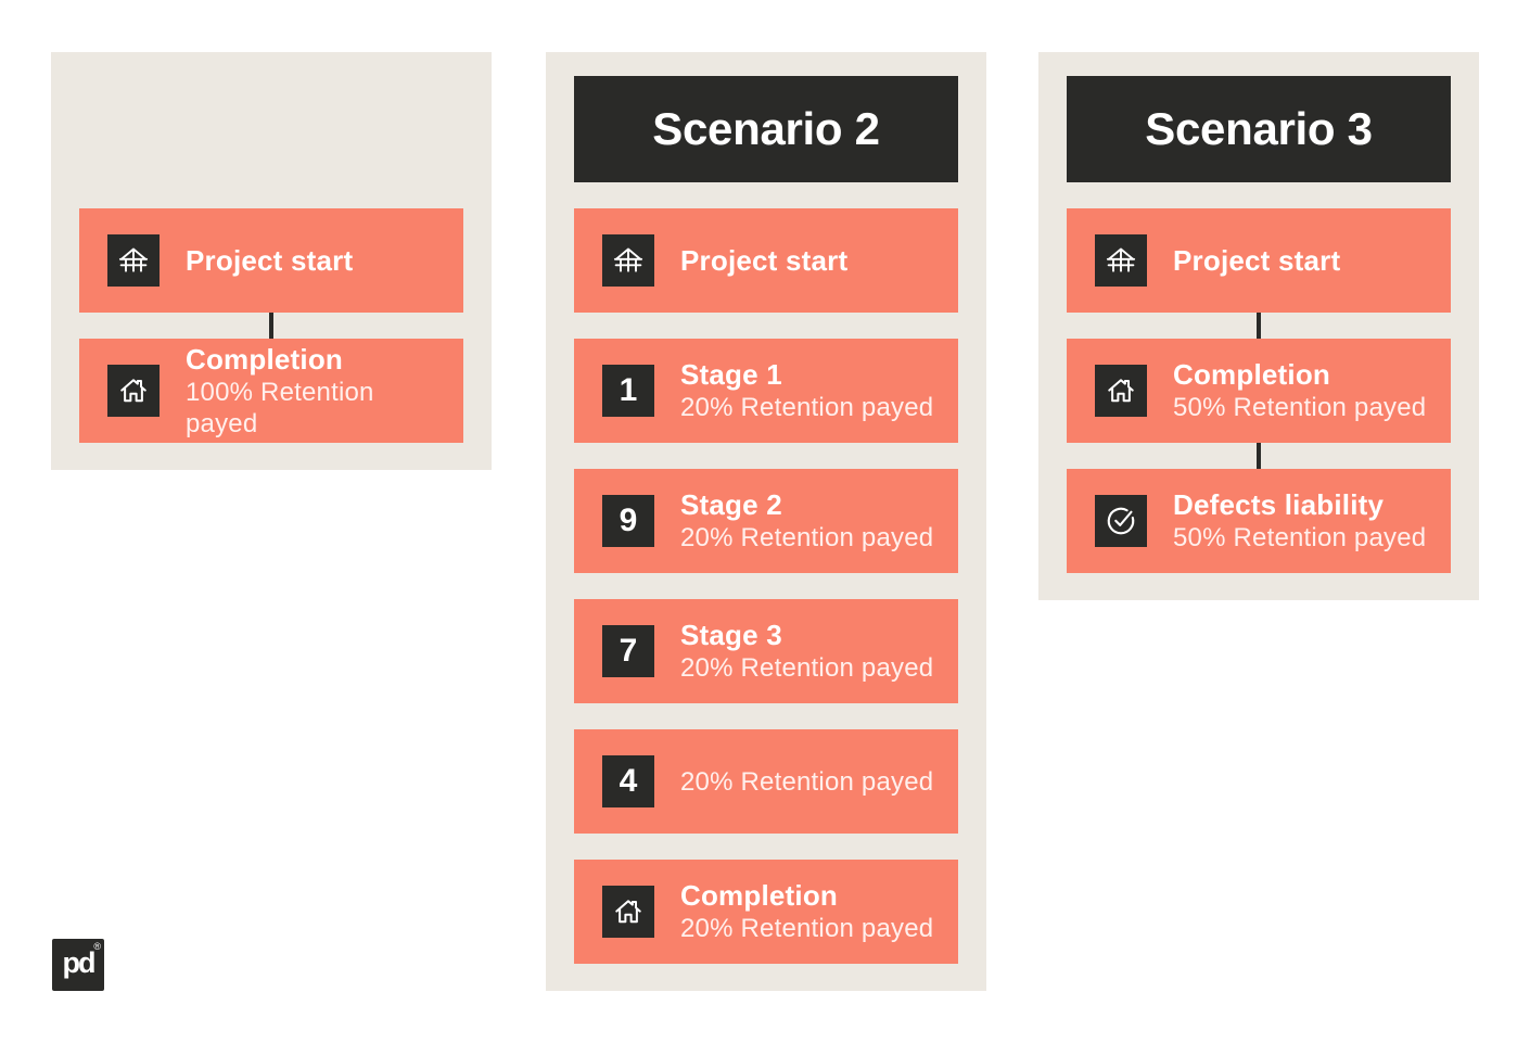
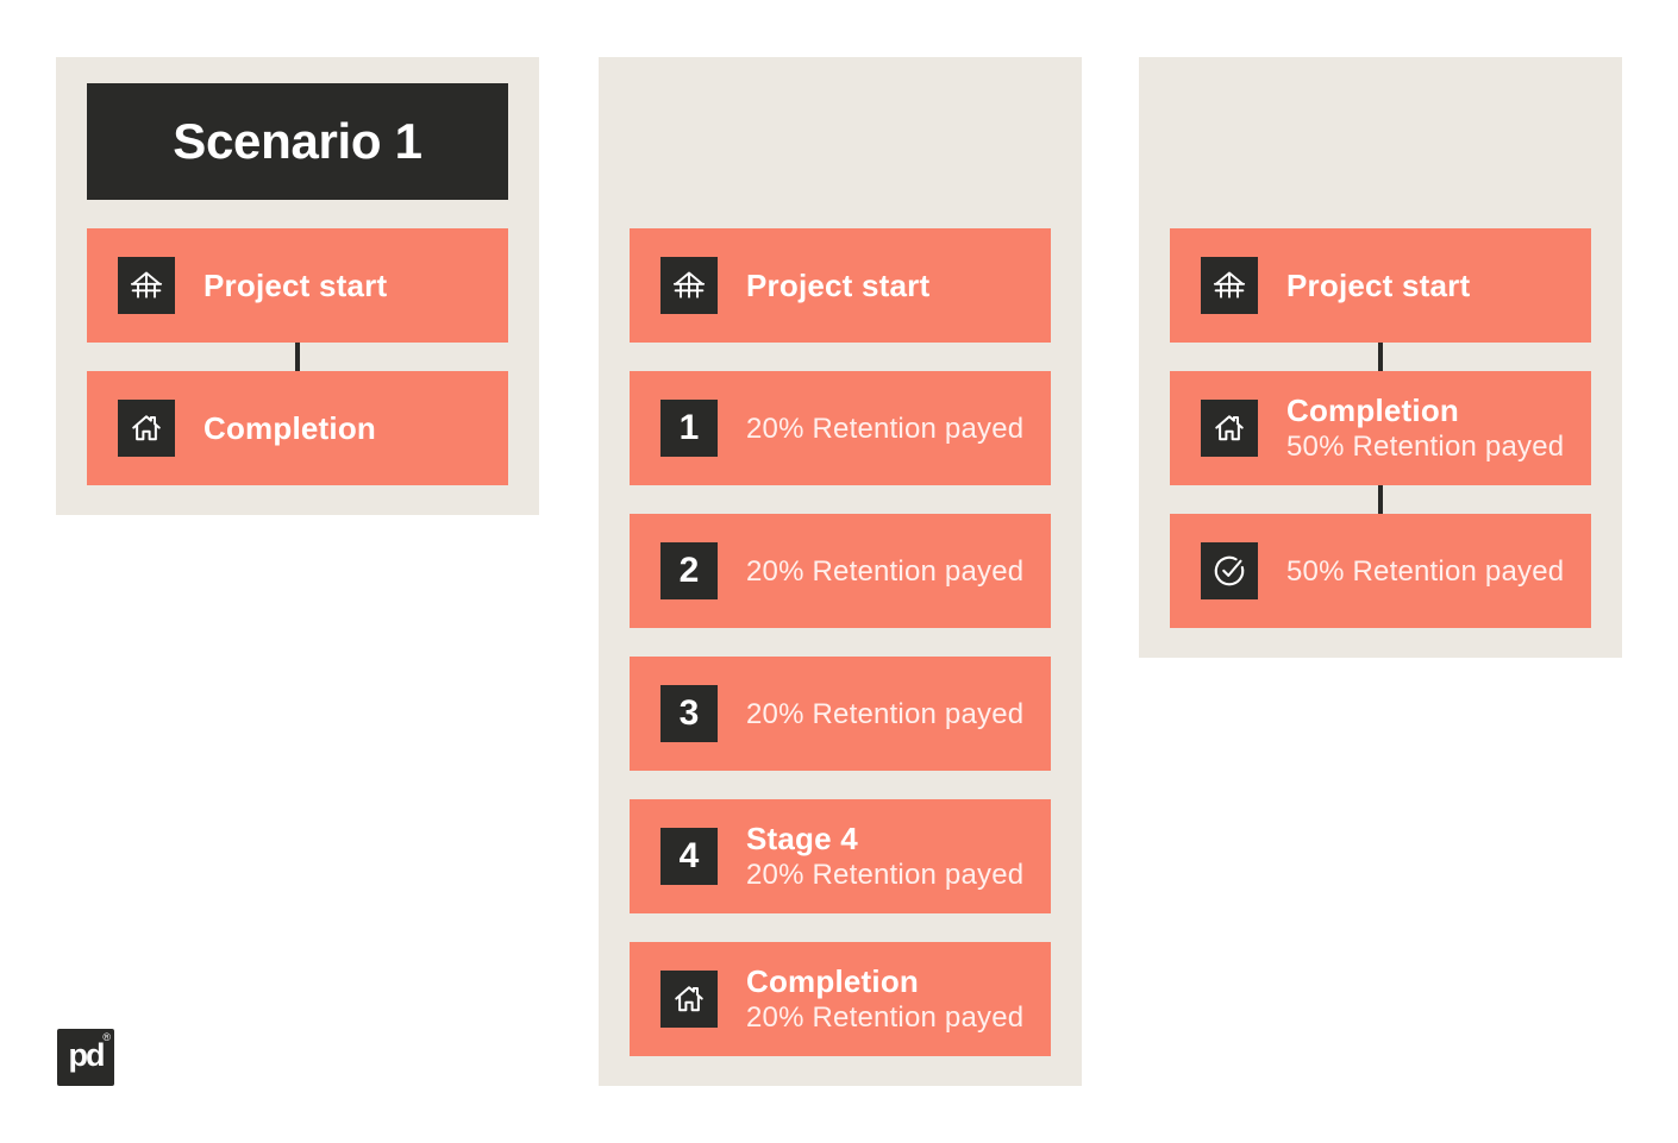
  pd
  ®
+ Scenario 1
  Project start
  Completion
- 100% Retention payed
- Scenario 2
  Project start
  1
- Stage 1
  20% Retention payed
- 9
+ 2
- Stage 2
  20% Retention payed
- 7
+ 3
- Stage 3
  20% Retention payed
  4
+ Stage 4
  20% Retention payed
  Completion
  20% Retention payed
- Scenario 3
  Project start
  Completion
  50% Retention payed
- Defects liability
  50% Retention payed
